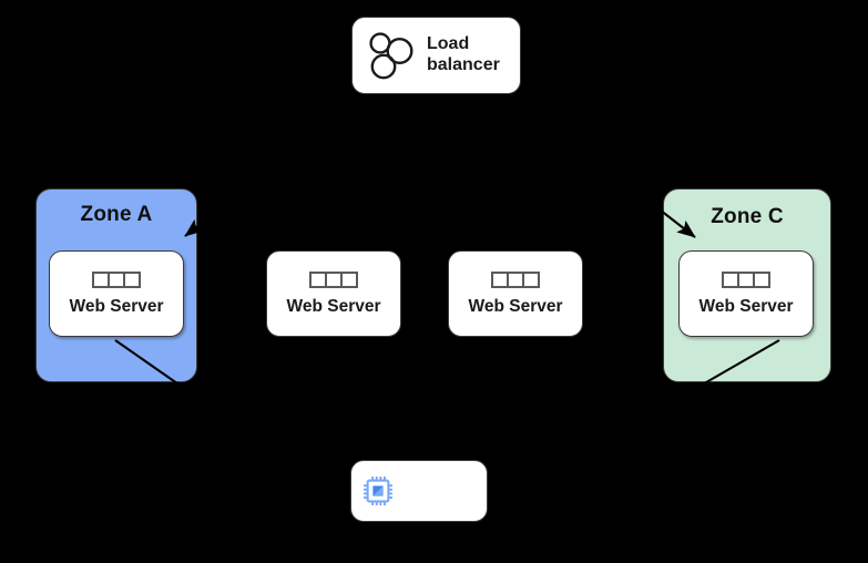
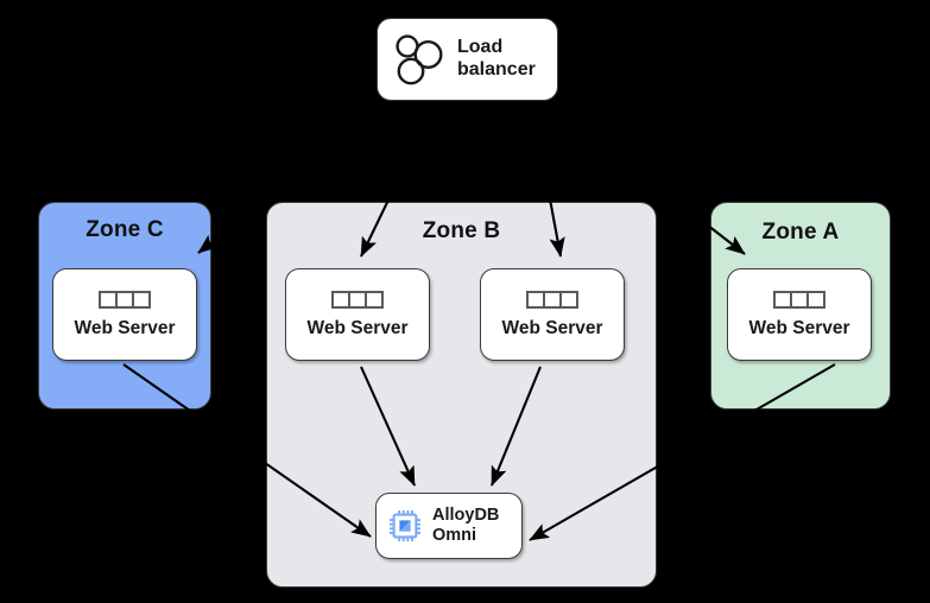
- Zone A
+ Zone C
+ Zone B
- Zone C
+ Zone A
  Load
  balancer
  Web Server
  Web Server
  Web Server
  Web Server
+ AlloyDB
+ Omni
